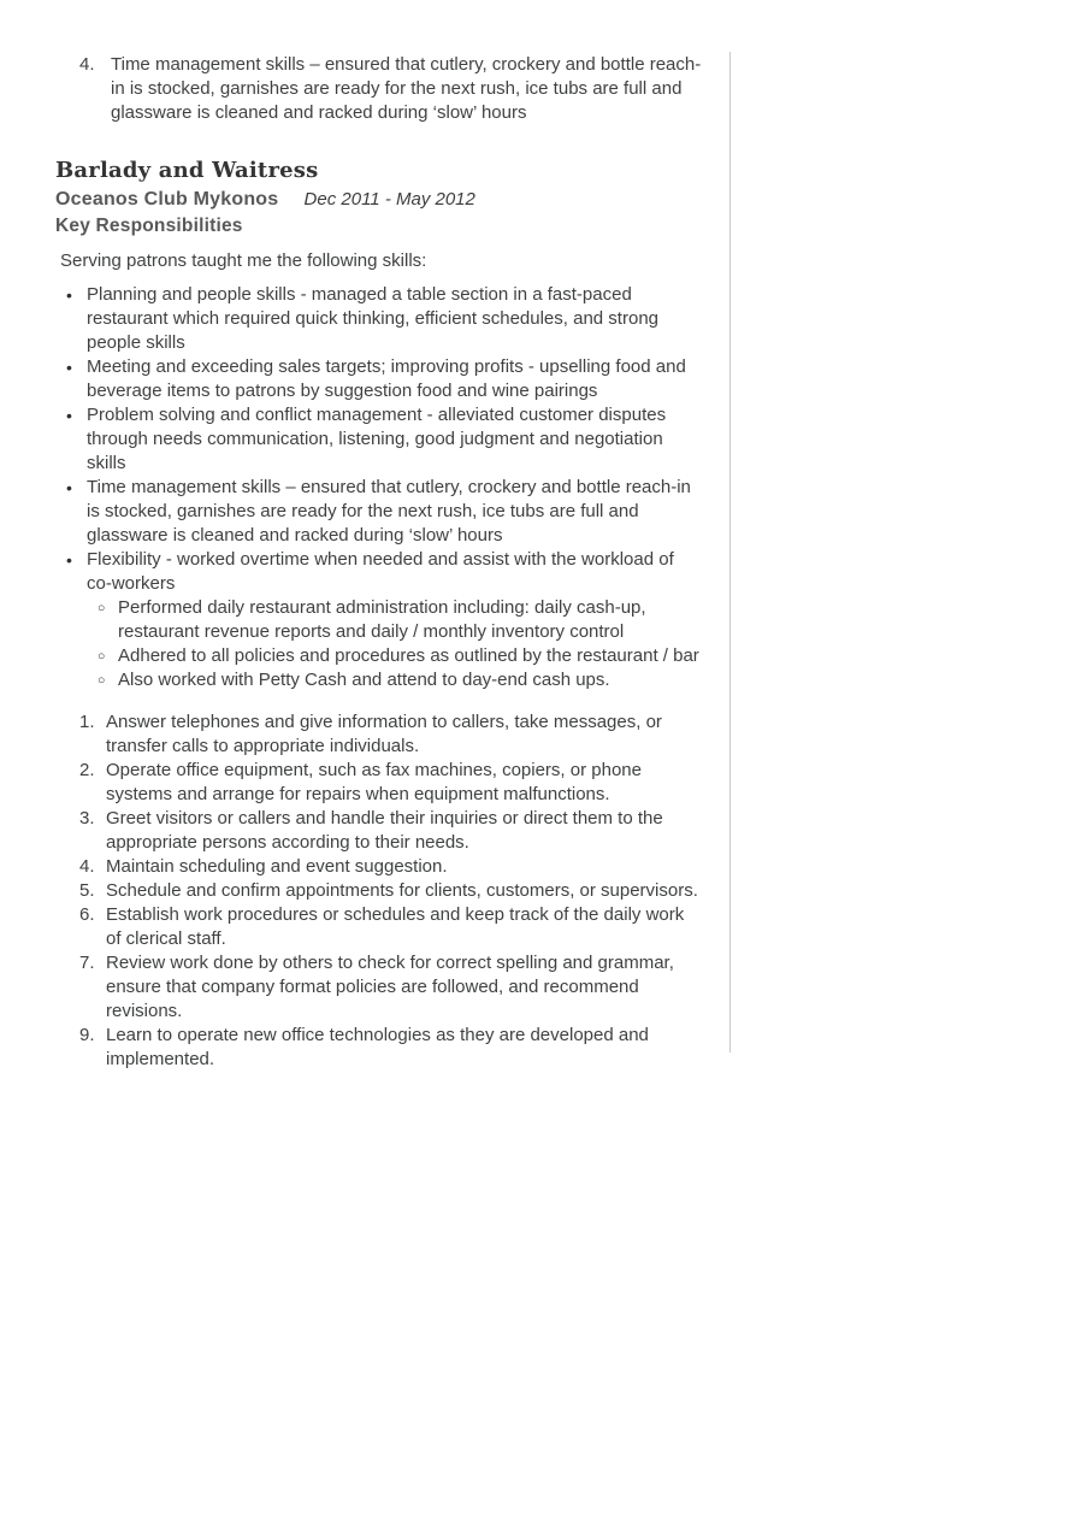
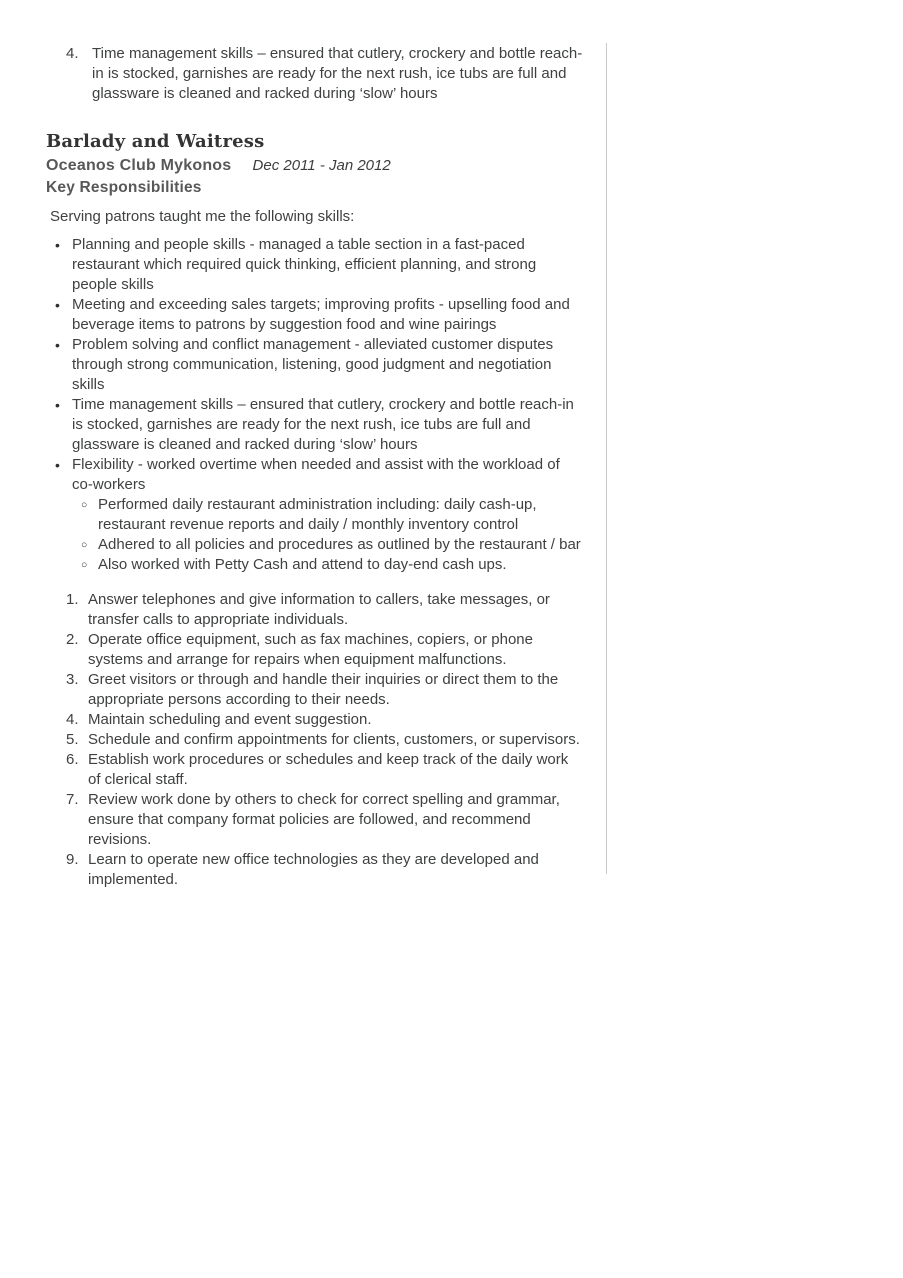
  4.
  Time management skills – ensured that cutlery, crockery and bottle reach-in is stocked, garnishes are ready for the next rush, ice tubs are full and glassware is cleaned and racked during ‘slow’ hours
  Barlady and Waitress
- Oceanos Club Mykonos Dec 2011 - May 2012
+ Oceanos Club Mykonos Dec 2011 - Jan 2012
  Key Responsibilities
  Serving patrons taught me the following skills:
  •
- Planning and people skills - managed a table section in a fast-paced restaurant which required quick thinking, efficient schedules, and strong people skills
+ Planning and people skills - managed a table section in a fast-paced restaurant which required quick thinking, efficient planning, and strong people skills
  •
  Meeting and exceeding sales targets; improving profits - upselling food and beverage items to patrons by suggestion food and wine pairings
  •
- Problem solving and conflict management - alleviated customer disputes through needs communication, listening, good judgment and negotiation skills
+ Problem solving and conflict management - alleviated customer disputes through strong communication, listening, good judgment and negotiation skills
  •
  Time management skills – ensured that cutlery, crockery and bottle reach-in is stocked, garnishes are ready for the next rush, ice tubs are full and glassware is cleaned and racked during ‘slow’ hours
  •
  Flexibility - worked overtime when needed and assist with the workload of co-workers
  ○
  Performed daily restaurant administration including: daily cash-up, restaurant revenue reports and daily / monthly inventory control
  ○
  Adhered to all policies and procedures as outlined by the restaurant / bar
  ○
  Also worked with Petty Cash and attend to day-end cash ups.
  1.
  Answer telephones and give information to callers, take messages, or transfer calls to appropriate individuals.
  2.
  Operate office equipment, such as fax machines, copiers, or phone systems and arrange for repairs when equipment malfunctions.
  3.
- Greet visitors or callers and handle their inquiries or direct them to the appropriate persons according to their needs.
+ Greet visitors or through and handle their inquiries or direct them to the appropriate persons according to their needs.
  4.
  Maintain scheduling and event suggestion.
  5.
  Schedule and confirm appointments for clients, customers, or supervisors.
  6.
  Establish work procedures or schedules and keep track of the daily work of clerical staff.
  7.
  Review work done by others to check for correct spelling and grammar, ensure that company format policies are followed, and recommend revisions.
  9.
  Learn to operate new office technologies as they are developed and implemented.
